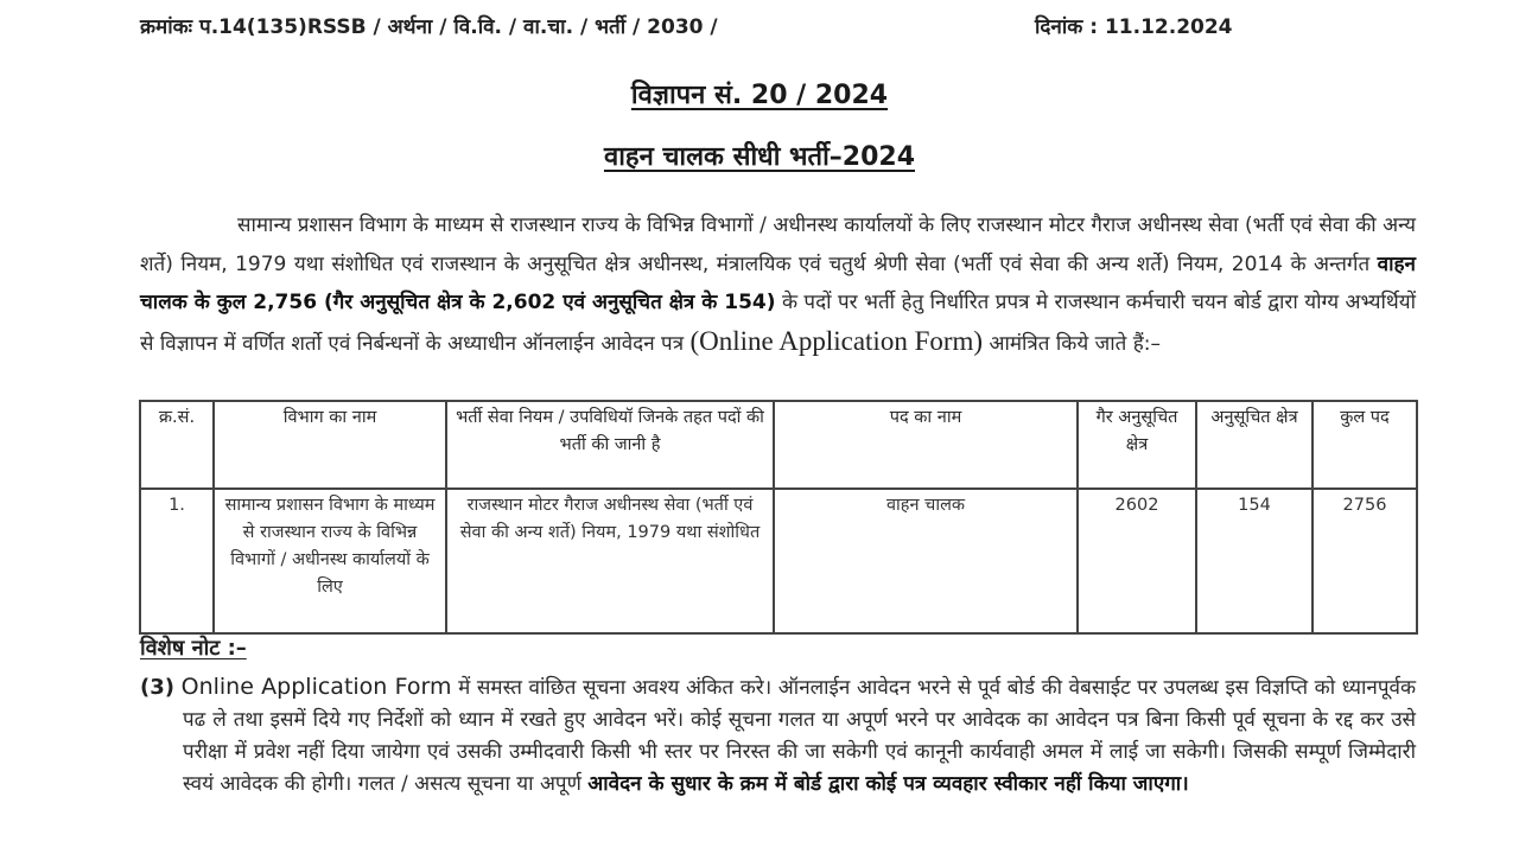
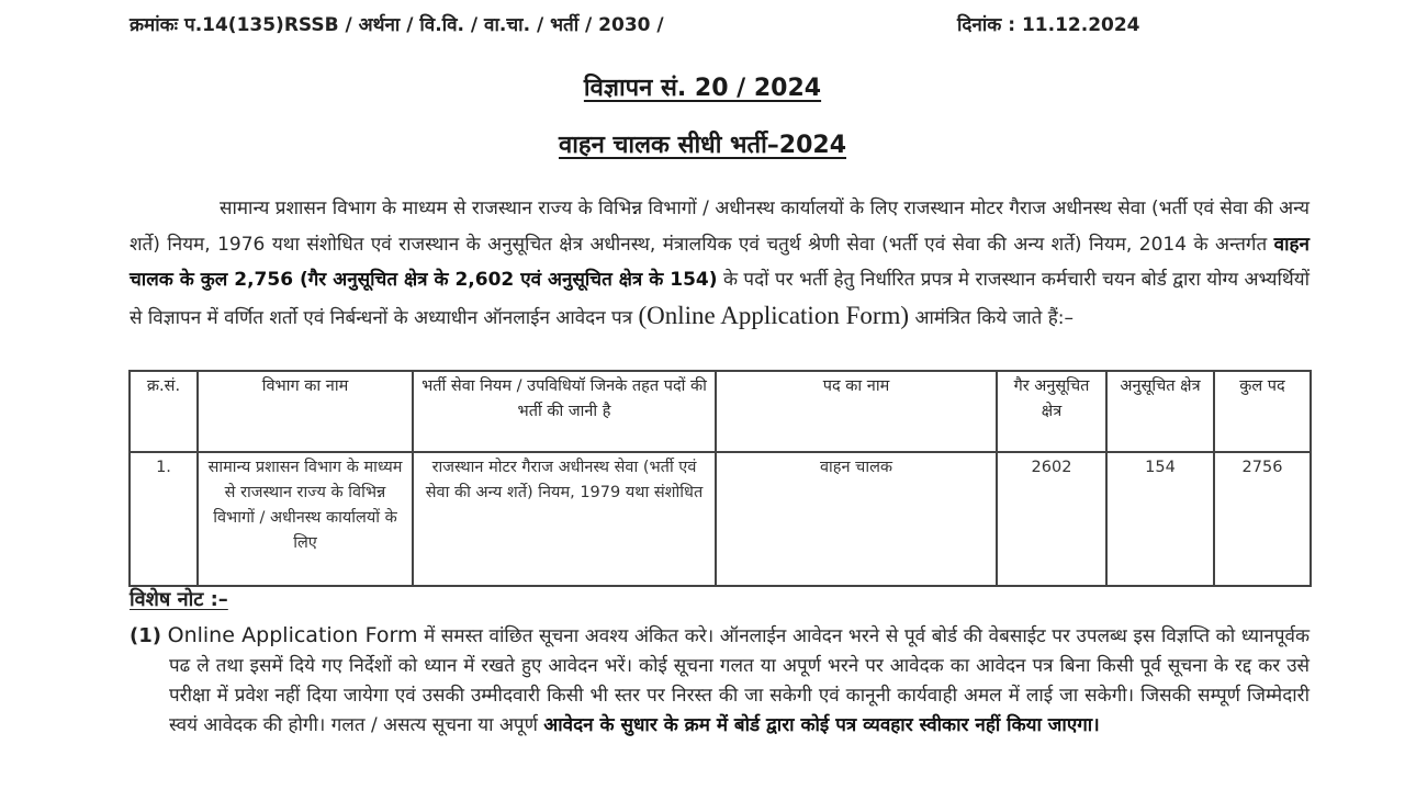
  क्रमांकः प.14(135)RSSB / अर्थना / वि.वि. / वा.चा. / भर्ती / 2030 /
  दिनांक : 11.12.2024
  विज्ञापन सं. 20 / 2024
  वाहन चालक सीधी भर्ती–2024
- सामान्य प्रशासन विभाग के माध्यम से राजस्थान राज्य के विभिन्न विभागों / अधीनस्थ कार्यालयों के लिए राजस्थान मोटर गैराज अधीनस्थ सेवा (भर्ती एवं सेवा की अन्य शर्ते) नियम, 1979 यथा संशोधित एवं राजस्थान के अनुसूचित क्षेत्र अधीनस्थ, मंत्रालयिक एवं चतुर्थ श्रेणी सेवा (भर्ती एवं सेवा की अन्य शर्ते) नियम, 2014 के अन्तर्गत वाहन चालक के कुल 2,756 (गैर अनुसूचित क्षेत्र के 2,602 एवं अनुसूचित क्षेत्र के 154) के पदों पर भर्ती हेतु निर्धारित प्रपत्र मे राजस्थान कर्मचारी चयन बोर्ड द्वारा योग्य अभ्यर्थियों से विज्ञापन में वर्णित शर्तो एवं निर्बन्धनों के अध्याधीन ऑनलाईन आवेदन पत्र (Online Application Form) आमंत्रित किये जाते हैं:–
+ सामान्य प्रशासन विभाग के माध्यम से राजस्थान राज्य के विभिन्न विभागों / अधीनस्थ कार्यालयों के लिए राजस्थान मोटर गैराज अधीनस्थ सेवा (भर्ती एवं सेवा की अन्य शर्ते) नियम, 1976 यथा संशोधित एवं राजस्थान के अनुसूचित क्षेत्र अधीनस्थ, मंत्रालयिक एवं चतुर्थ श्रेणी सेवा (भर्ती एवं सेवा की अन्य शर्ते) नियम, 2014 के अन्तर्गत वाहन चालक के कुल 2,756 (गैर अनुसूचित क्षेत्र के 2,602 एवं अनुसूचित क्षेत्र के 154) के पदों पर भर्ती हेतु निर्धारित प्रपत्र मे राजस्थान कर्मचारी चयन बोर्ड द्वारा योग्य अभ्यर्थियों से विज्ञापन में वर्णित शर्तो एवं निर्बन्धनों के अध्याधीन ऑनलाईन आवेदन पत्र (Online Application Form) आमंत्रित किये जाते हैं:–
  क्र.सं.	विभाग का नाम	भर्ती सेवा नियम / उपविधियॉ जिनके तहत पदों की भर्ती की जानी है	पद का नाम	गैर अनुसूचित क्षेत्र	अनुसूचित क्षेत्र	कुल पद
  1.	सामान्य प्रशासन विभाग के माध्यम से राजस्थान राज्य के विभिन्न विभागों / अधीनस्थ कार्यालयों के लिए	राजस्थान मोटर गैराज अधीनस्थ सेवा (भर्ती एवं सेवा की अन्य शर्ते) नियम, 1979 यथा संशोधित	वाहन चालक	2602	154	2756
  विशेष नोट :–
- (3) Online Application Form में समस्त वांछित सूचना अवश्य अंकित करे। ऑनलाईन आवेदन भरने से पूर्व बोर्ड की वेबसाईट पर उपलब्ध इस विज्ञप्ति को ध्यानपूर्वक पढ ले तथा इसमें दिये गए निर्देशों को ध्यान में रखते हुए आवेदन भरें। कोई सूचना गलत या अपूर्ण भरने पर आवेदक का आवेदन पत्र बिना किसी पूर्व सूचना के रद्द कर उसे परीक्षा में प्रवेश नहीं दिया जायेगा एवं उसकी उम्मीदवारी किसी भी स्तर पर निरस्त की जा सकेगी एवं कानूनी कार्यवाही अमल में लाई जा सकेगी। जिसकी सम्पूर्ण जिम्मेदारी स्वयं आवेदक की होगी। गलत / असत्य सूचना या अपूर्ण आवेदन के सुधार के क्रम में बोर्ड द्वारा कोई पत्र व्यवहार स्वीकार नहीं किया जाएगा।
+ (1) Online Application Form में समस्त वांछित सूचना अवश्य अंकित करे। ऑनलाईन आवेदन भरने से पूर्व बोर्ड की वेबसाईट पर उपलब्ध इस विज्ञप्ति को ध्यानपूर्वक पढ ले तथा इसमें दिये गए निर्देशों को ध्यान में रखते हुए आवेदन भरें। कोई सूचना गलत या अपूर्ण भरने पर आवेदक का आवेदन पत्र बिना किसी पूर्व सूचना के रद्द कर उसे परीक्षा में प्रवेश नहीं दिया जायेगा एवं उसकी उम्मीदवारी किसी भी स्तर पर निरस्त की जा सकेगी एवं कानूनी कार्यवाही अमल में लाई जा सकेगी। जिसकी सम्पूर्ण जिम्मेदारी स्वयं आवेदक की होगी। गलत / असत्य सूचना या अपूर्ण आवेदन के सुधार के क्रम में बोर्ड द्वारा कोई पत्र व्यवहार स्वीकार नहीं किया जाएगा।
